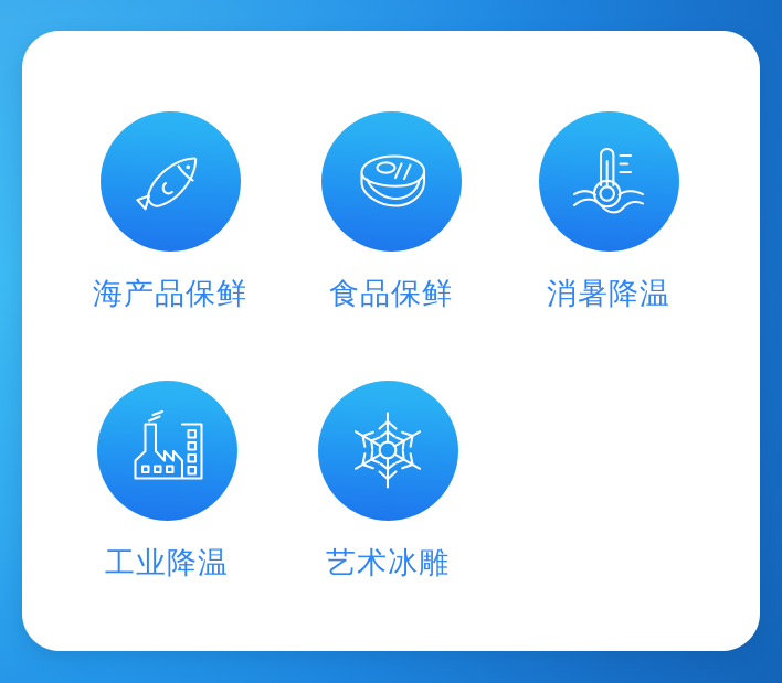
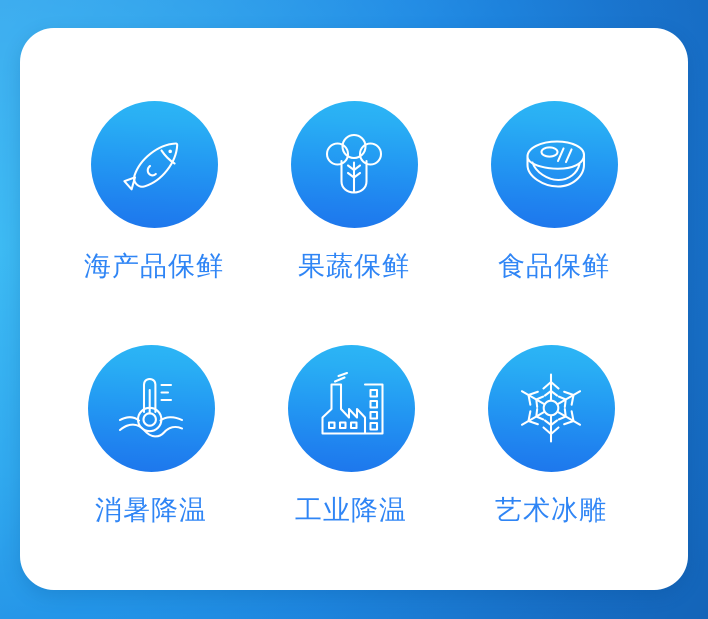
  海产品保鲜
+ 果蔬保鲜
  食品保鲜
  消暑降温
  工业降温
  艺术冰雕
